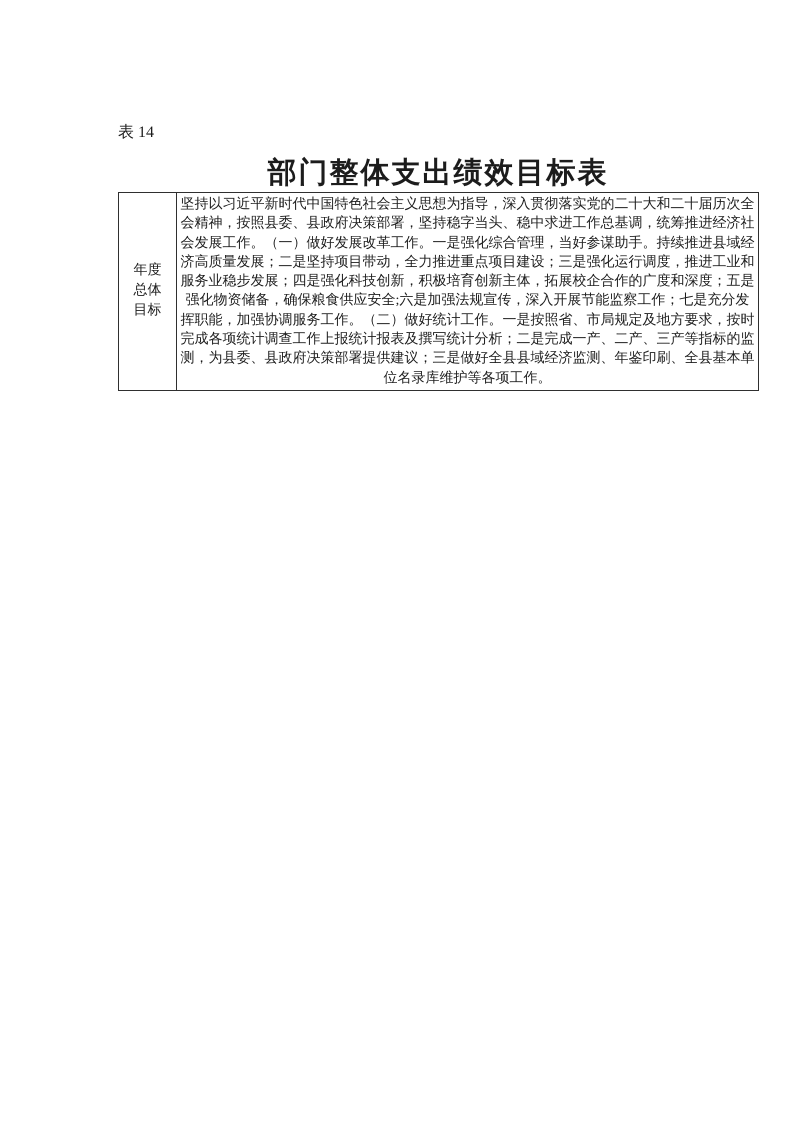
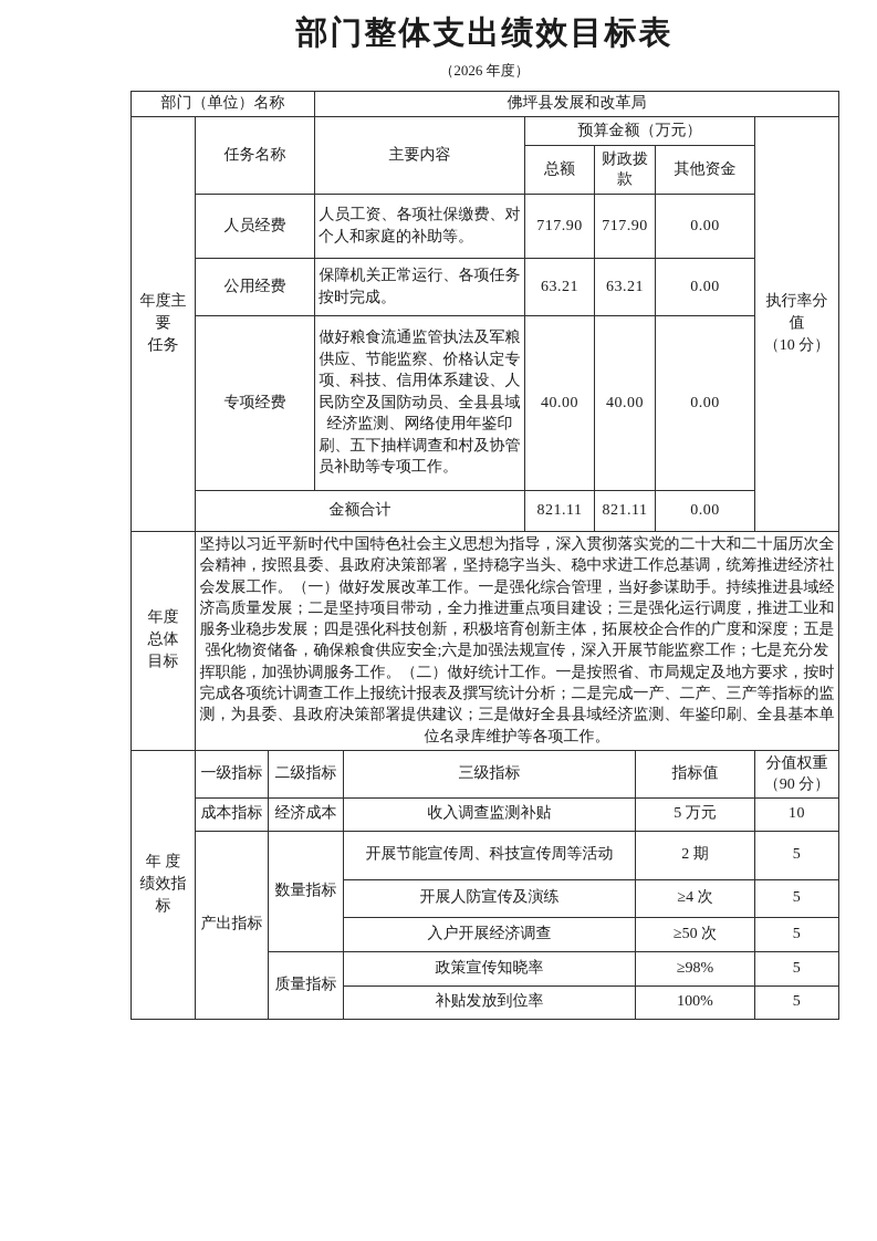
- 表 14
  部门整体支出绩效目标表
+ （2026 年度）
+ 部门（单位）名称	佛坪县发展和改革局
+ 年度主要 任务	任务名称	主要内容	预算金额（万元）	执行率分值 （10 分）
+ 总额	财政拨款	其他资金
+ 人员经费	人员工资、各项社保缴费、对个人和家庭的补助等。	717.90	717.90	0.00
+ 公用经费	保障机关正常运行、各项任务按时完成。	63.21	63.21	0.00
+ 专项经费	做好粮食流通监管执法及军粮供应、节能监察、价格认定专项、科技、信用体系建设、人民防空及国防动员、全县县域经济监测、网络使用年鉴印刷、五下抽样调查和村及协管员补助等专项工作。	40.00	40.00	0.00
+ 金额合计	821.11	821.11	0.00
  年度 总体 目标	坚持以习近平新时代中国特色社会主义思想为指导，深入贯彻落实党的二十大和二十届历次全会精神，按照县委、县政府决策部署，坚持稳字当头、稳中求进工作总基调，统筹推进经济社会发展工作。（一）做好发展改革工作。一是强化综合管理，当好参谋助手。持续推进县域经济高质量发展；二是坚持项目带动，全力推进重点项目建设；三是强化运行调度，推进工业和服务业稳步发展；四是强化科技创新，积极培育创新主体，拓展校企合作的广度和深度；五是强化物资储备，确保粮食供应安全;六是加强法规宣传，深入开展节能监察工作；七是充分发挥职能，加强协调服务工作。（二）做好统计工作。一是按照省、市局规定及地方要求，按时完成各项统计调查工作上报统计报表及撰写统计分析；二是完成一产、二产、三产等指标的监测，为县委、县政府决策部署提供建议；三是做好全县县域经济监测、年鉴印刷、全县基本单位名录库维护等各项工作。
+ 年 度 绩效指标	一级指标	二级指标	三级指标	指标值	分值权重 （90 分）
+ 成本指标	经济成本	收入调查监测补贴	5 万元	10
+ 产出指标	数量指标	开展节能宣传周、科技宣传周等活动	2 期	5
+ 开展人防宣传及演练	≥4 次	5
+ 入户开展经济调查	≥50 次	5
+ 质量指标	政策宣传知晓率	≥98%	5
+ 补贴发放到位率	100%	5
